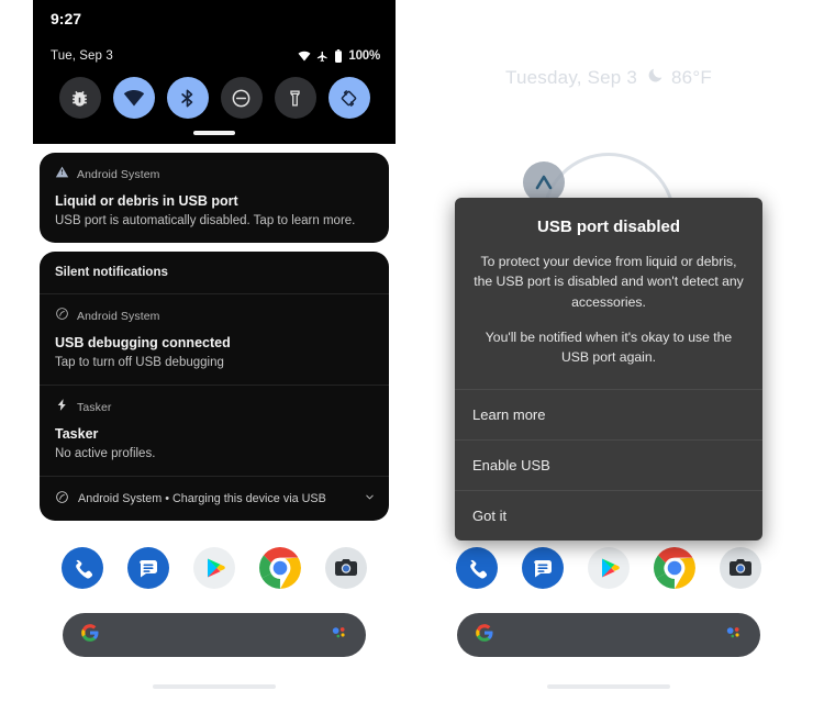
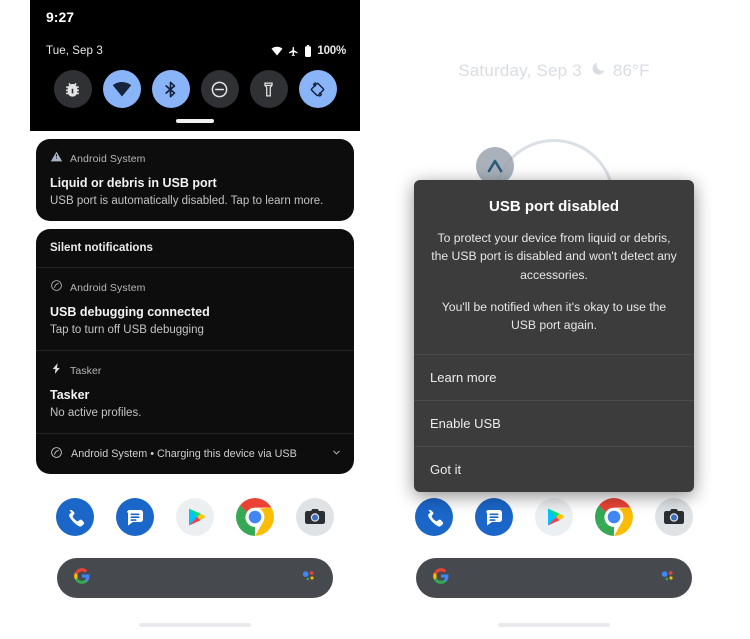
  9:27
  Tue, Sep 3
  100%
  Android System
  Liquid or debris in USB port
  USB port is automatically disabled. Tap to learn more.
  Silent notifications
  Android System
  USB debugging connected
  Tap to turn off USB debugging
  Tasker
  Tasker
  No active profiles.
  Android System • Charging this device via USB
- Tuesday, Sep 3
+ Saturday, Sep 3
  86°F
  USB port disabled
  To protect your device from liquid or debris, the USB port is disabled and won't detect any accessories.
  You'll be notified when it's okay to use the USB port again.
  Learn more
  Enable USB
  Got it
